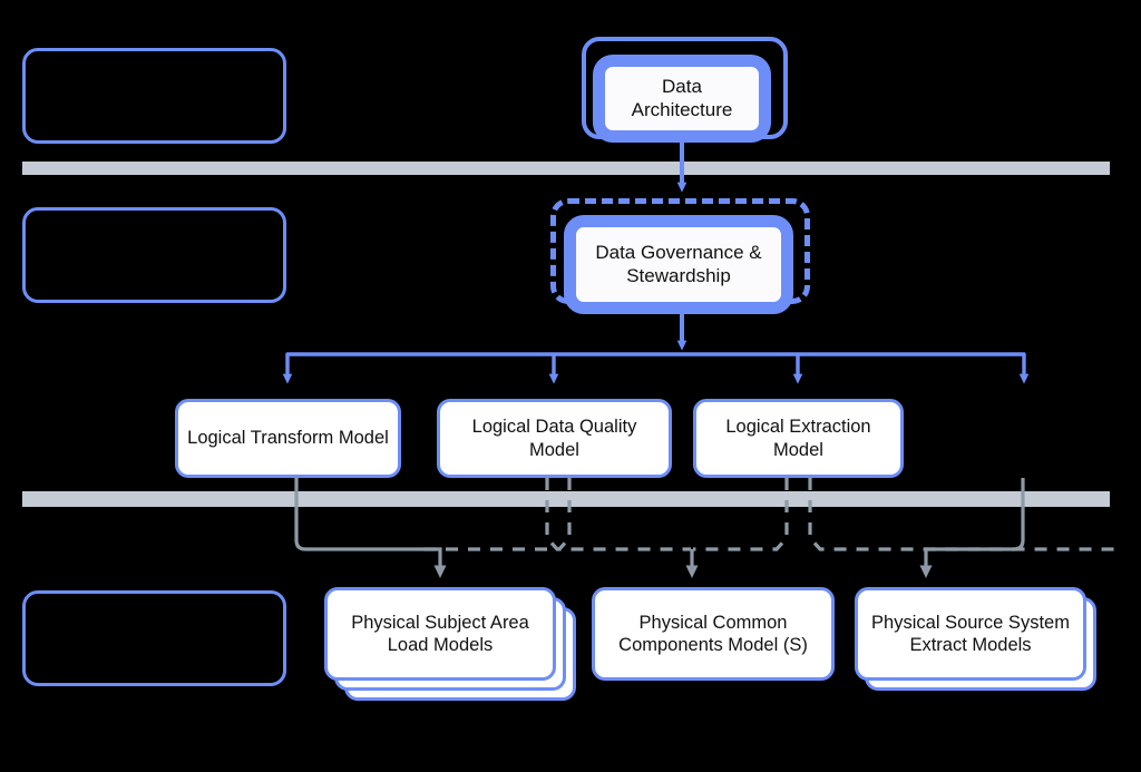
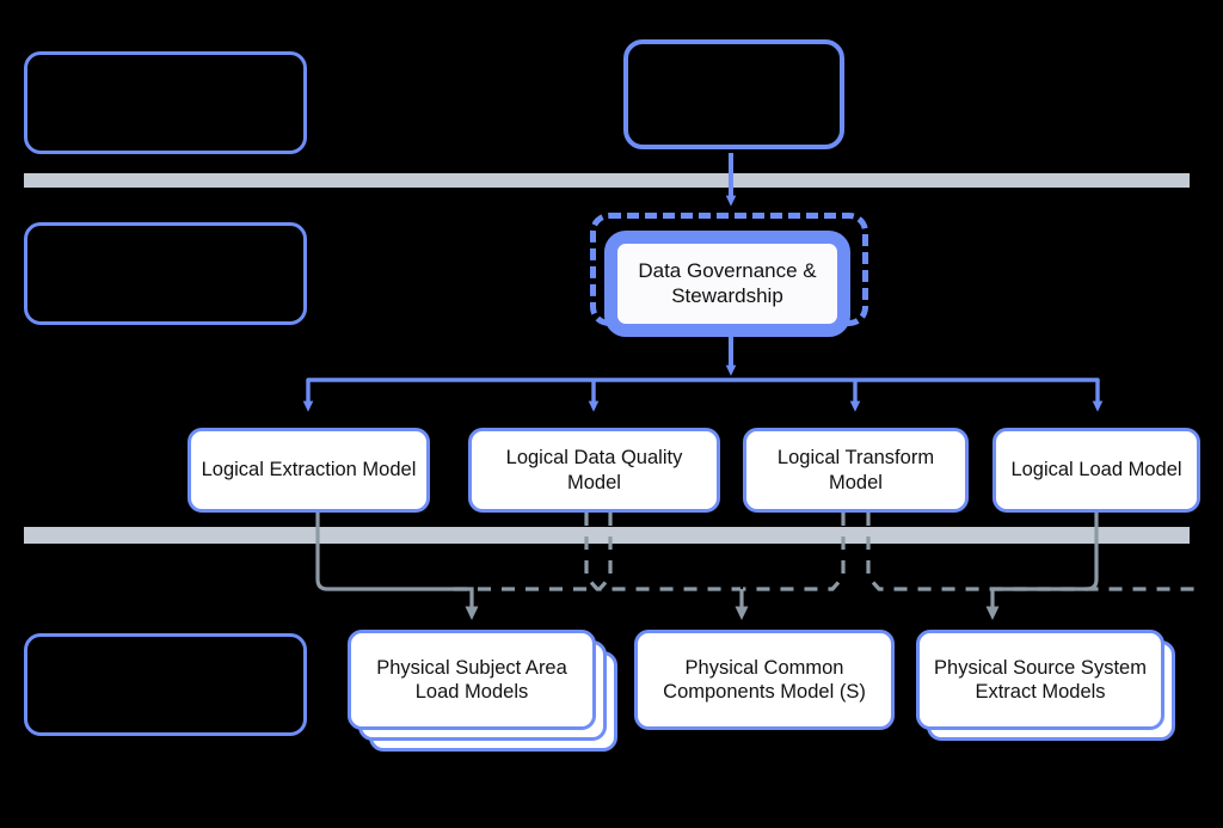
- Data Architecture
  Data Governance & Stewardship
- Logical Transform Model
+ Logical Extraction Model
  Logical Data Quality Model
- Logical Extraction Model
+ Logical Transform Model
+ Logical Load Model
  Physical Subject Area Load Models
  Physical Common Components Model (S)
  Physical Source System Extract Models
